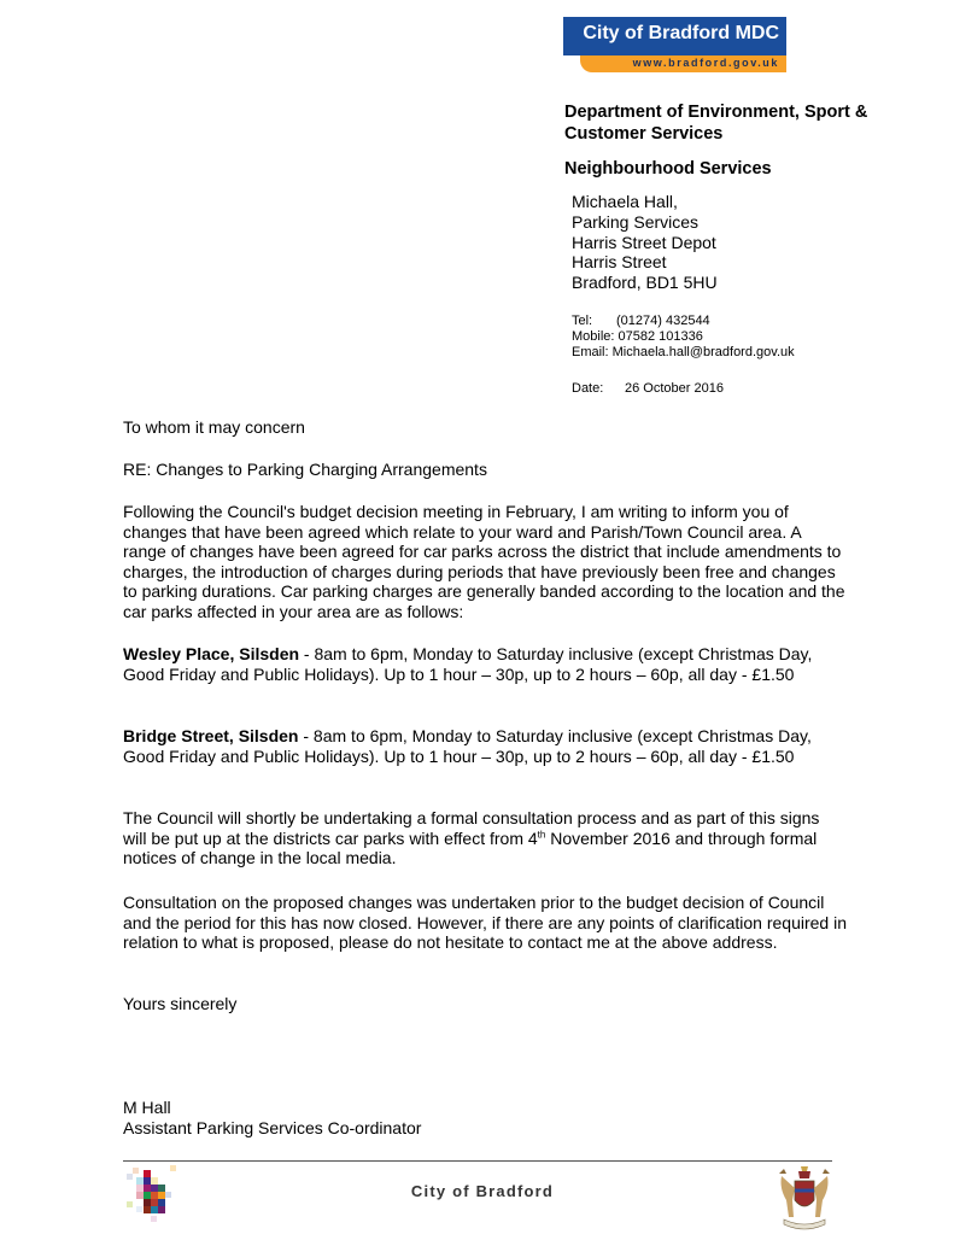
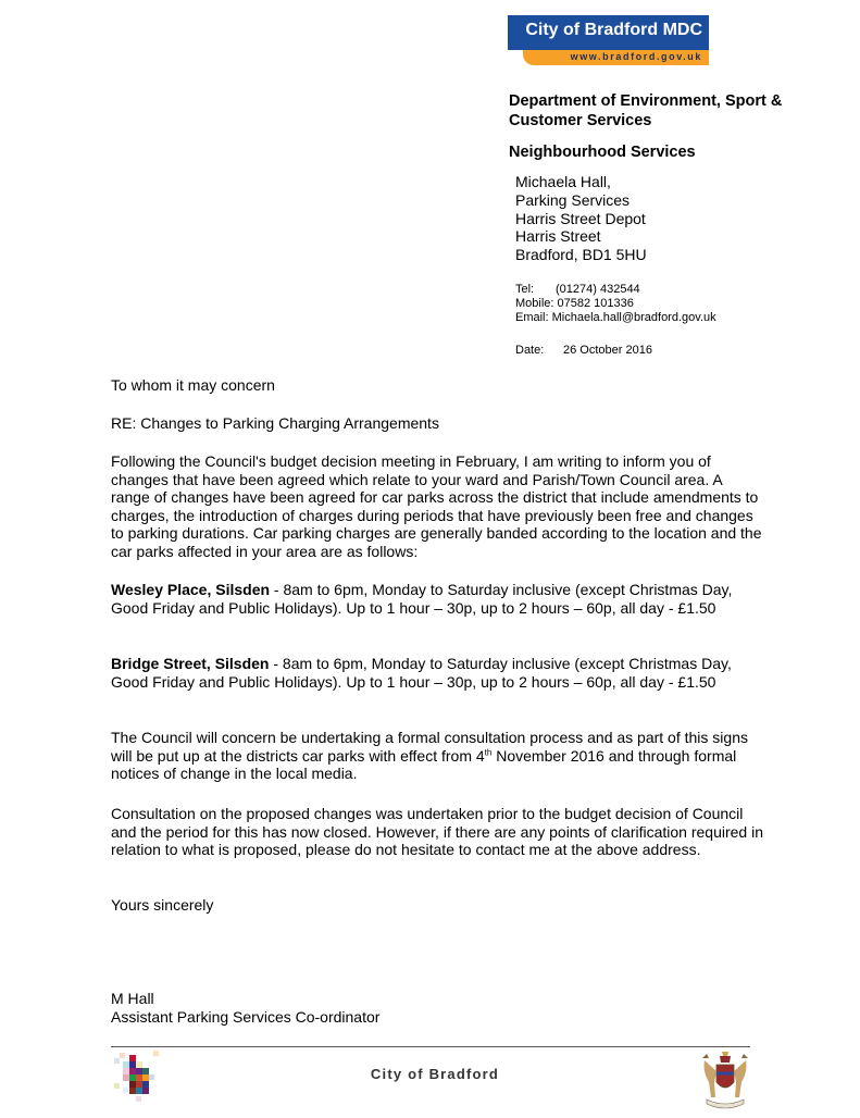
  City of Bradford MDC
  www.bradford.gov.uk
  Department of Environment, Sport &
  Customer Services
  Neighbourhood Services
  Michaela Hall,
  Parking Services
  Harris Street Depot
  Harris Street
  Bradford, BD1 5HU
  Tel: (01274) 432544
  Mobile: 07582 101336
  Email: Michaela.hall@bradford.gov.uk
  Date: 26 October 2016
  To whom it may concern
  RE: Changes to Parking Charging Arrangements
  Following the Council's budget decision meeting in February, I am writing to inform you of changes that have been agreed which relate to your ward and Parish/Town Council area. A range of changes have been agreed for car parks across the district that include amendments to charges, the introduction of charges during periods that have previously been free and changes to parking durations. Car parking charges are generally banded according to the location and the car parks affected in your area are as follows:
  Wesley Place, Silsden - 8am to 6pm, Monday to Saturday inclusive (except Christmas Day, Good Friday and Public Holidays). Up to 1 hour – 30p, up to 2 hours – 60p, all day - £1.50
  Bridge Street, Silsden - 8am to 6pm, Monday to Saturday inclusive (except Christmas Day, Good Friday and Public Holidays). Up to 1 hour – 30p, up to 2 hours – 60p, all day - £1.50
- The Council will shortly be undertaking a formal consultation process and as part of this signs will be put up at the districts car parks with effect from 4th November 2016 and through formal notices of change in the local media.
+ The Council will concern be undertaking a formal consultation process and as part of this signs will be put up at the districts car parks with effect from 4th November 2016 and through formal notices of change in the local media.
  Consultation on the proposed changes was undertaken prior to the budget decision of Council and the period for this has now closed. However, if there are any points of clarification required in relation to what is proposed, please do not hesitate to contact me at the above address.
  Yours sincerely
  M Hall
  Assistant Parking Services Co-ordinator
  City of Bradford
